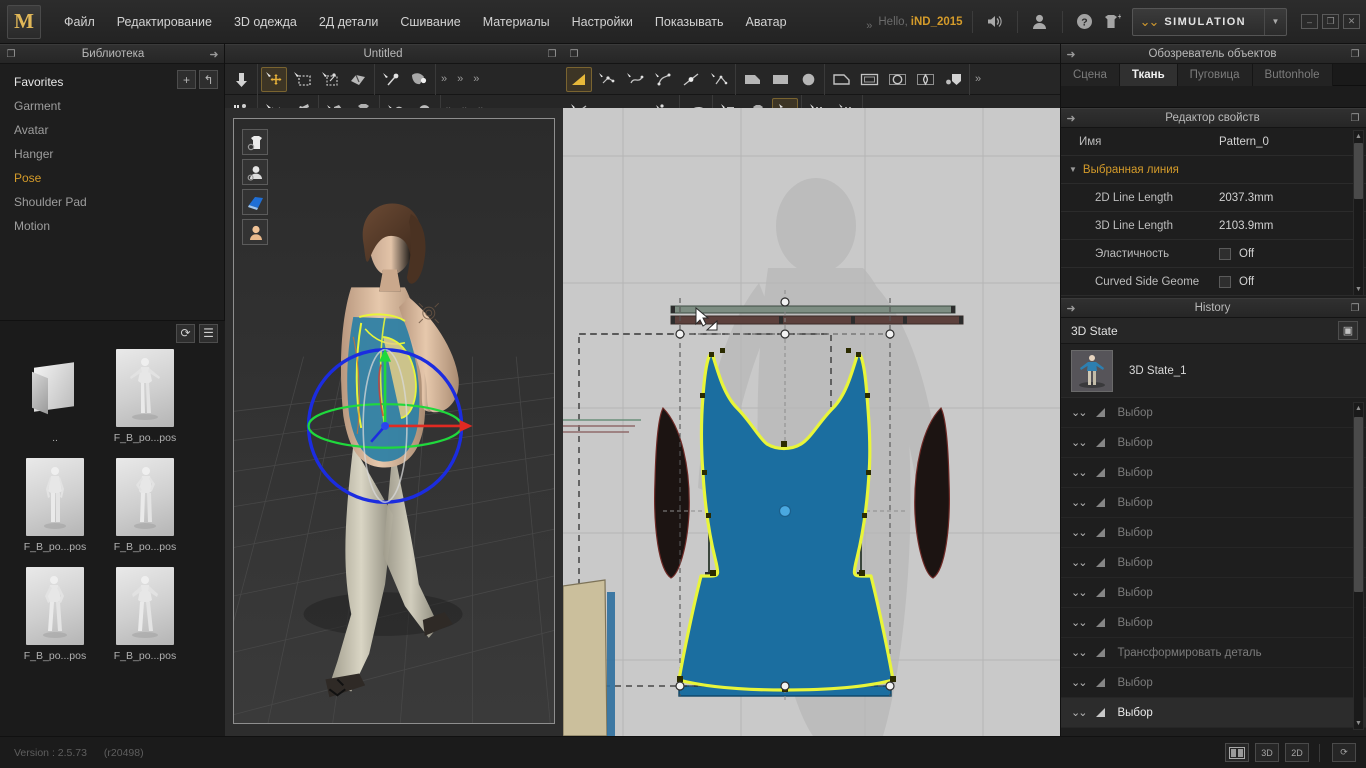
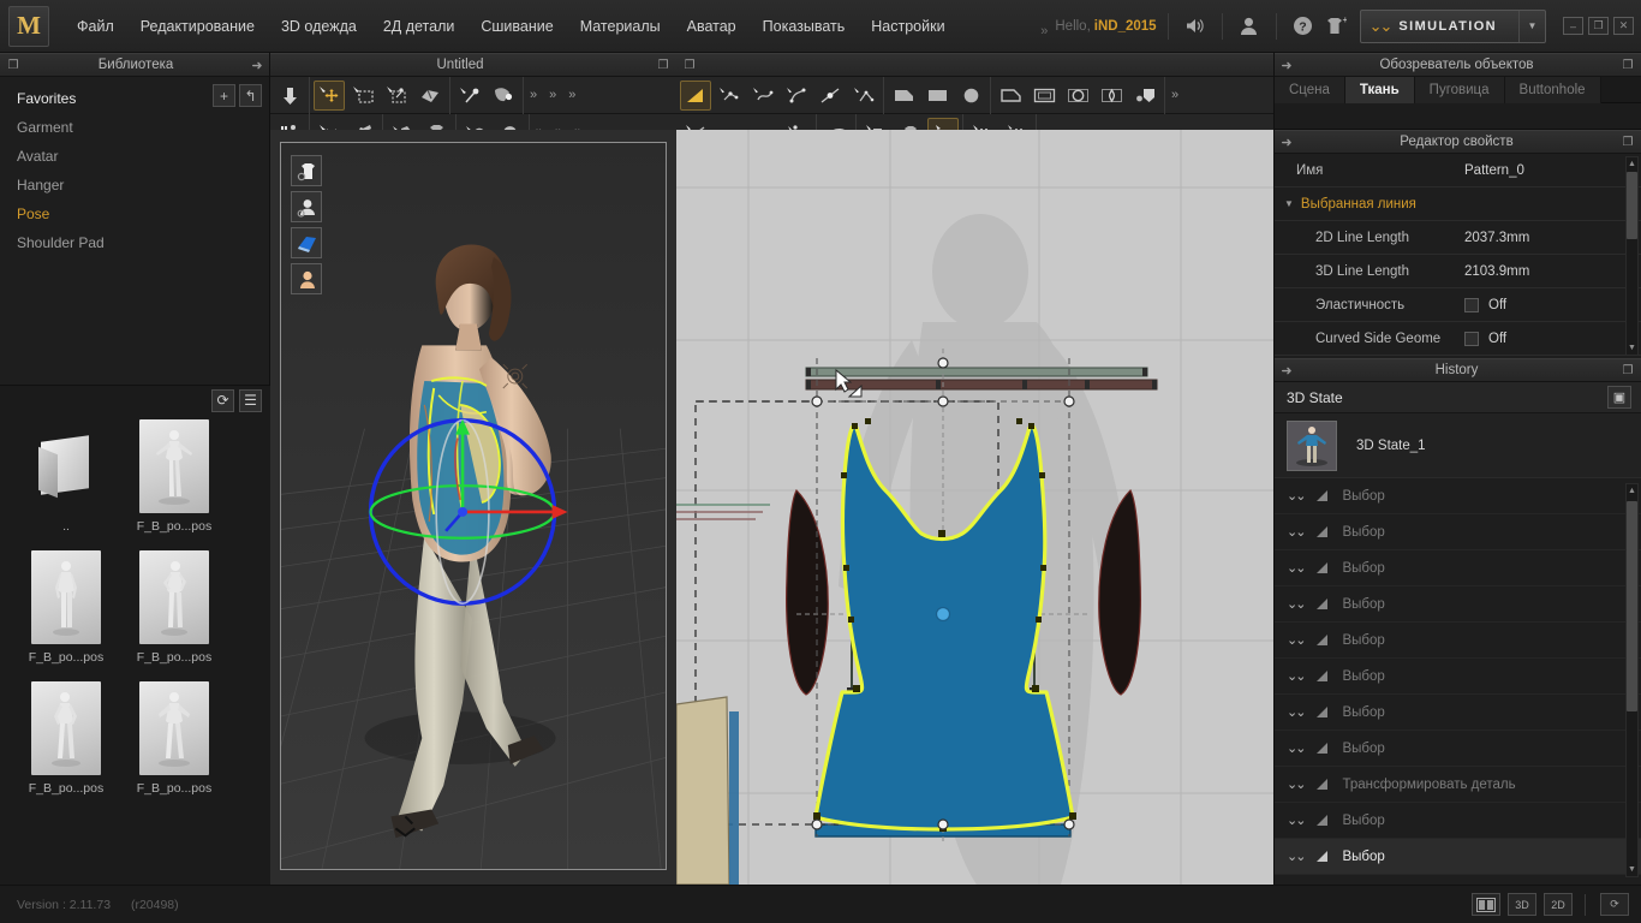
  M
  Файл
  Редактирование
  3D одежда
  2Д детали
  Сшивание
  Материалы
- Настройки
+ Аватар
  Показывать
- Аватар
+ Настройки
  »
  Hello,
  iND_2015
  ?
  +
  ⌄⌄
  SIMULATION
  ▼
  –
  ❐
  ✕
  ❐
  Библиотека
  ➜
  +
  ↰
  Favorites
  Garment
  Avatar
  Hanger
  Pose
  Shoulder Pad
- Motion
  ⟳
  ☰
  ..
  F_B_po...pos
  F_B_po...pos
  F_B_po...pos
  F_B_po...pos
  F_B_po...pos
  Untitled
  ❐
  »
  »
  »
  ❐
  »
  ➜
  Обозреватель объектов
  ❐
  Сцена
  Ткань
  Пуговица
  Buttonhole
  ➜
  Редактор свойств
  ❐
  Имя
  Pattern_0
  ▼
  Выбранная линия
  2D Line Length
  2037.3mm
  3D Line Length
  2103.9mm
  Эластичность
  Off
  Curved Side Geome
  Off
  ➜
  History
  ❐
  3D State
  ▣
  3D State_1
  ⌄⌄
  Выбор
  ⌄⌄
  Выбор
  ⌄⌄
  Выбор
  ⌄⌄
  Выбор
  ⌄⌄
  Выбор
  ⌄⌄
  Выбор
  ⌄⌄
  Выбор
  ⌄⌄
  Выбор
  ⌄⌄
  Трансформировать деталь
  ⌄⌄
  Выбор
  ⌄⌄
  Выбор
- Version : 2.5.73 (r20498)
+ Version : 2.11.73 (r20498)
  3D
  2D
  ⟳
